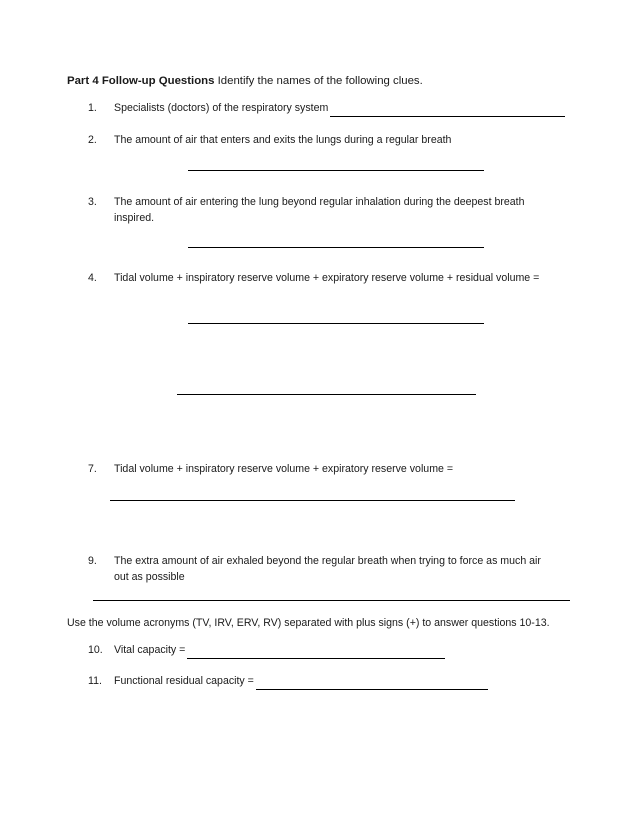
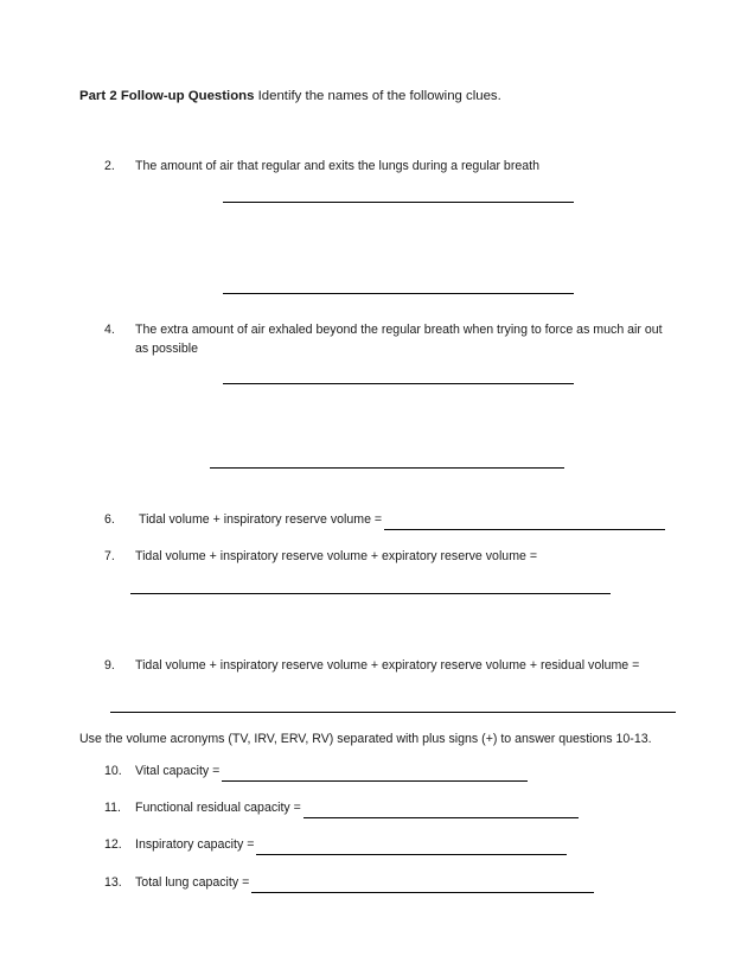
- Part 4 Follow-up Questions Identify the names of the following clues.
+ Part 2 Follow-up Questions Identify the names of the following clues.
- 1.
- Specialists (doctors) of the respiratory system
  2.
- The amount of air that enters and exits the lungs during a regular breath
+ The amount of air that regular and exits the lungs during a regular breath
- 3.
- The amount of air entering the lung beyond regular inhalation during the deepest breath inspired.
  4.
- Tidal volume + inspiratory reserve volume + expiratory reserve volume + residual volume =
+ The extra amount of air exhaled beyond the regular breath when trying to force as much air out as possible
+ 6.
+ Tidal volume + inspiratory reserve volume =
  7.
  Tidal volume + inspiratory reserve volume + expiratory reserve volume =
  9.
- The extra amount of air exhaled beyond the regular breath when trying to force as much air out as possible
+ Tidal volume + inspiratory reserve volume + expiratory reserve volume + residual volume =
  Use the volume acronyms (TV, IRV, ERV, RV) separated with plus signs (+) to answer questions 10-13.
  10.
  Vital capacity =
  11.
  Functional residual capacity =
+ 12.
+ Inspiratory capacity =
+ 13.
+ Total lung capacity =
